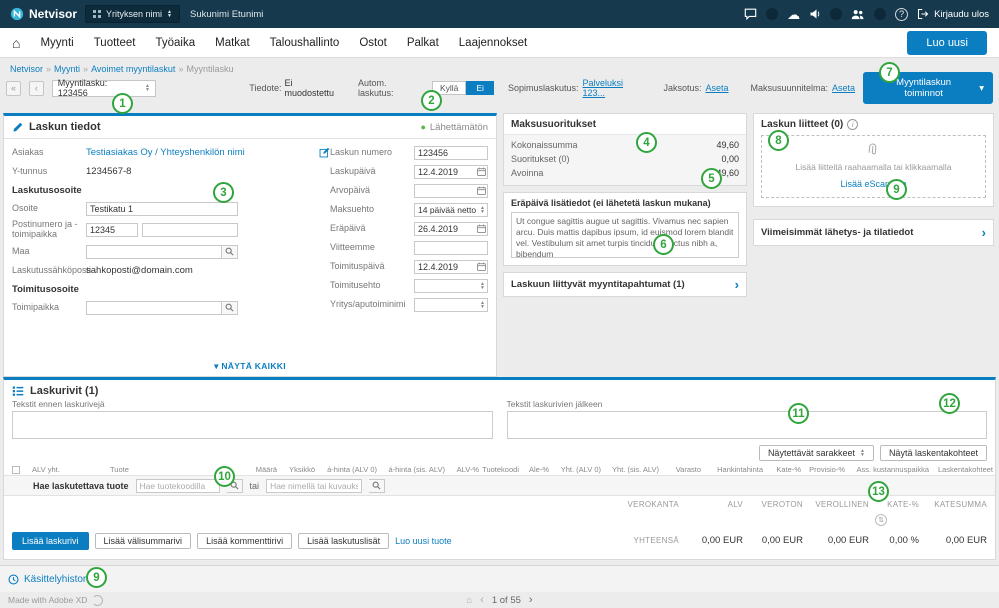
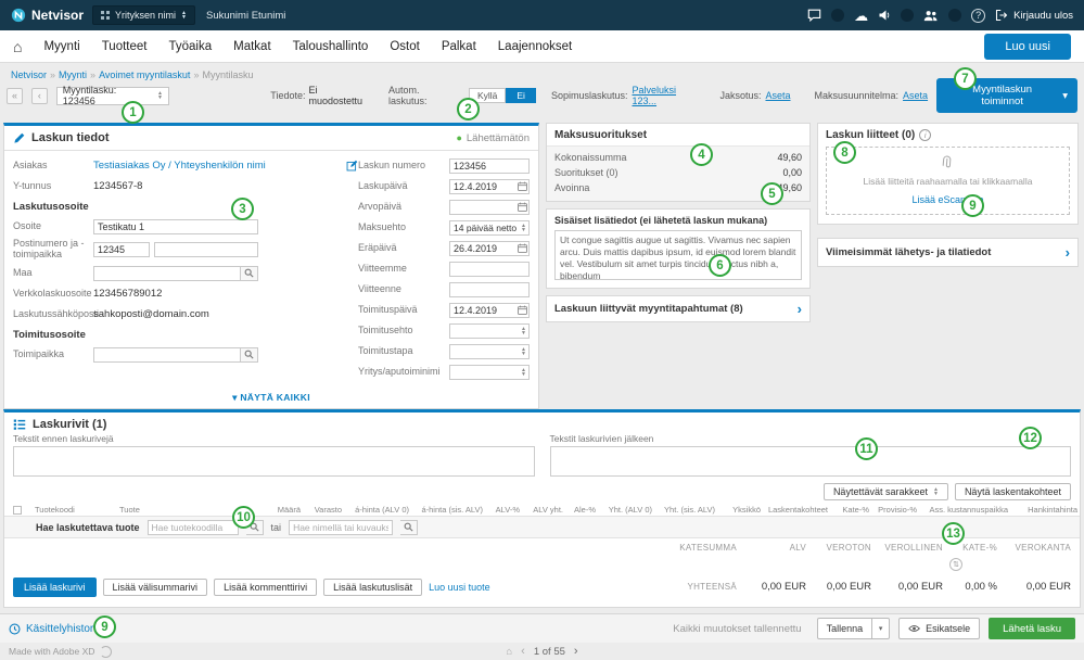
  Netvisor
  Yrityksen nimi
  Sukunimi Etunimi
  ☁
  ?
  Kirjaudu ulos
  ⌂
  Myynti
  Tuotteet
  Työaika
  Matkat
  Taloushallinto
  Ostot
  Palkat
  Laajennokset
  Luo uusi
  Netvisor » Myynti » Avoimet myyntilaskut » Myyntilasku
  «
  ‹
  Myyntilasku: 123456
  Tiedote:
  Ei muodostettu
  Autom. laskutus:
  Kyllä
  Ei
  Sopimuslaskutus:
  Palveluksi 123...
  Jaksotus:
  Aseta
  Maksusuunnitelma:
  Aseta
  Myyntilaskun toiminnot
  ▾
  Laskun tiedot
  ●
  Lähettämätön
  Asiakas
  Testiasiakas Oy / Yhteyshenkilön nimi
  Y-tunnus
  1234567-8
  Laskutusosoite
  Osoite
  Testikatu 1
  Postinumero ja -toimipaikka
  12345
  Maa
+ Verkkolaskuosoite
+ 123456789012
  Laskutussähköpos
  sahkoposti@domain.com
  Toimitusosoite
  Toimipaikka
  Laskun numero
  123456
  Laskupäivä
  12.4.2019
  Arvopäivä
  Maksuehto
  14 päivää netto
  Eräpäivä
  26.4.2019
  Viitteemme
+ Viitteenne
  Toimituspäivä
  12.4.2019
  Toimitusehto
+ Toimitustapa
  Yritys/aputoiminimi
  ▾ NÄYTÄ KAIKKI
  Maksusuoritukset
  Kokonaissumma
  49,60
  Suoritukset (0)
  0,00
  Avoinna
  9,60
- Eräpäivä lisätiedot (ei lähetetä laskun mukana)
+ Sisäiset lisätiedot (ei lähetetä laskun mukana)
  Ut congue sagittis augue ut sagittis. Vivamus nec sapien arcu. Duis mattis dapibus ipsum, id euismod lorem blandit vel. Vestibulum sit amet turpis tincidctus nibh a, bibendum
- Laskuun liittyvät myyntitapahtumat (1)
+ Laskuun liittyvät myyntitapahtumat (8)
  ›
  Laskun liitteet (0)
  i
  Lisää liitteitä raahaamalla tai klikkaamalla
  Viimeisimmät lähetys- ja tilatiedot
  ›
  Laskurivit (1)
  Tekstit ennen laskurivejä
  Tekstit laskurivien jälkeen
  Näytettävät sarakkeet
  Näytä laskentakohteet
- ALV yht.
+ Tuotekoodi
  Tuote
  Määrä
- Yksikkö
+ Varasto
  á-hinta (ALV 0)
  á-hinta (sis. ALV)
  ALV-%
- Tuotekoodi
+ ALV yht.
  Ale-%
  Yht. (ALV 0)
  Yht. (sis. ALV)
- Varasto
+ Yksikkö
- Hankintahinta
+ Laskentakohteet
  Kate-%
  Provisio-%
  Ass. kustannuspaikka
- Laskentakohteet
+ Hankintahinta
  Hae laskutettava tuote
  Hae tuotekoodilla
  tai
  Hae nimellä tai kuvauks
  Lisää laskurivi
  Lisää välisummarivi
  Lisää kommenttirivi
  Lisää laskutuslisät
  Luo uusi tuote
- VEROKANTA
+ KATESUMMA
  ALV
  VEROTON
  VEROLLINEN
  KATE-%
- KATESUMMA
+ VEROKANTA
  YHTEENSÄ
  0,00 EUR
  0,00 EUR
  0,00 EUR
  0,00 %
  0,00 EUR
  Käsittelyhistor
+ Kaikki muutokset tallennettu
+ Tallenna
+ Esikatsele
+ Lähetä lasku
  Made with Adobe XD
  ⌂
  ‹
  1 of 55
  ›
  1
  2
  3
  4
  5
  6
  7
  8
  9
  10
  11
  12
  13
  9
